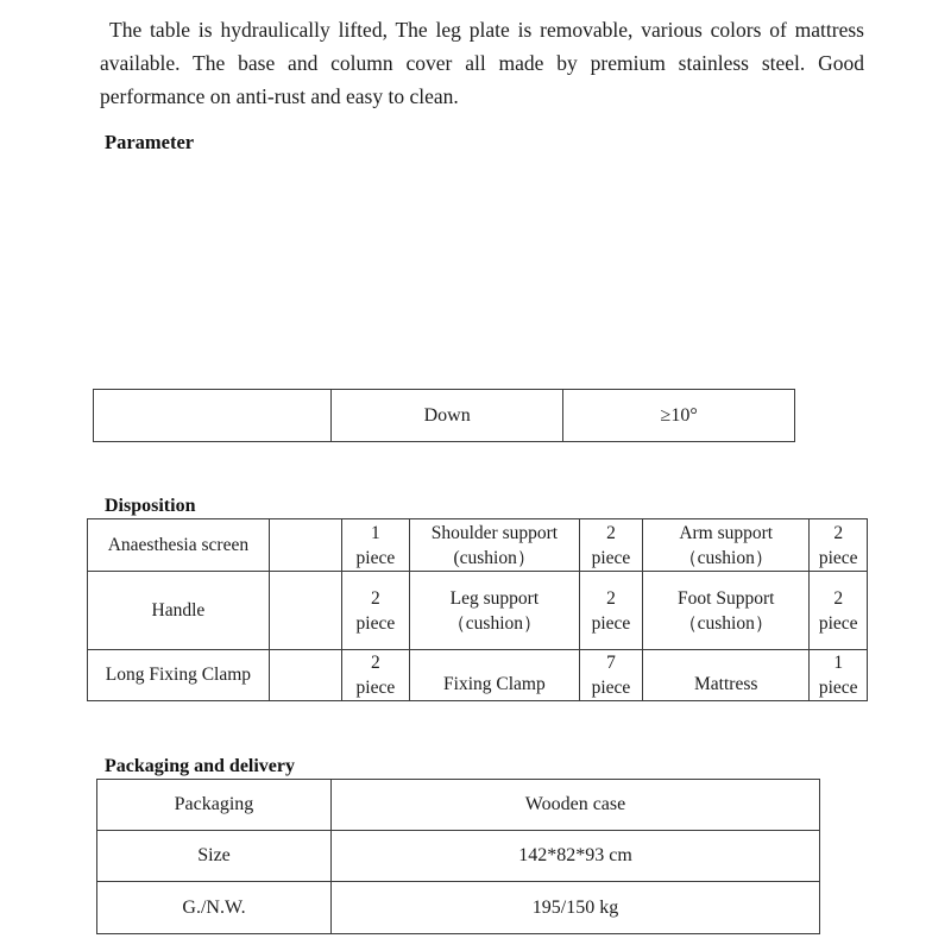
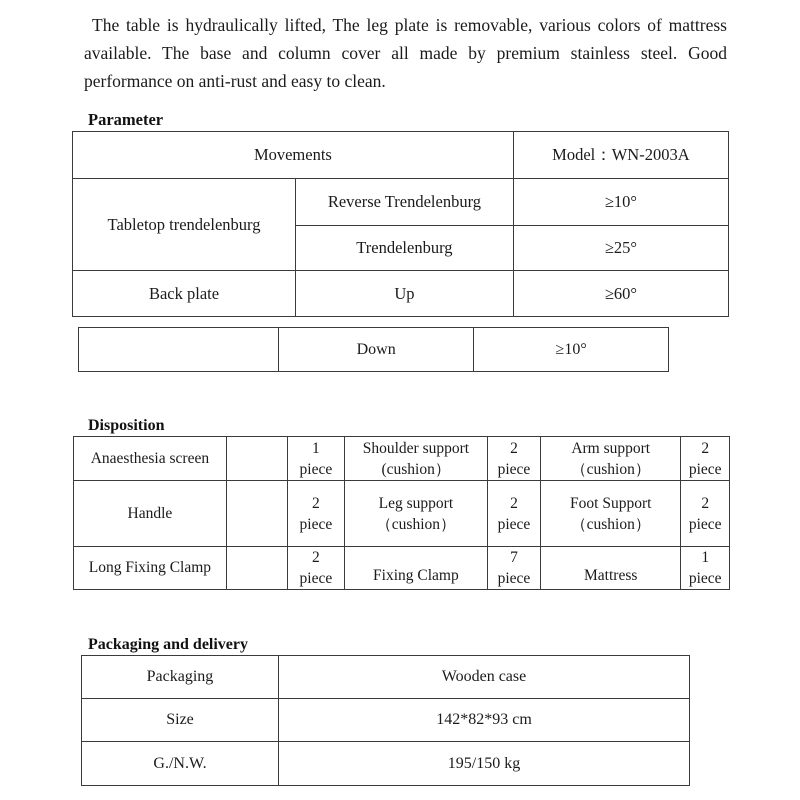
  The table is hydraulically lifted, The leg plate is removable, various colors of mattress available. The base and column cover all made by premium stainless steel. Good performance on anti-rust and easy to clean.
  Parameter
+ Movements	Model：WN-2003A
+ Tabletop trendelenburg	Reverse Trendelenburg	≥10°
+ Trendelenburg	≥25°
+ Back plate	Up	≥60°
  	Down	≥10°
  Disposition
  Anaesthesia screen		1 piece	Shoulder support (cushion）	2 piece	Arm support （cushion）	2 piece
  Handle		2 piece	Leg support （cushion）	2 piece	Foot Support （cushion）	2 piece
  Long Fixing Clamp		2 piece	Fixing Clamp	7 piece	Mattress	1 piece
  Packaging and delivery
  Packaging	Wooden case
  Size	142*82*93 cm
  G./N.W.	195/150 kg
